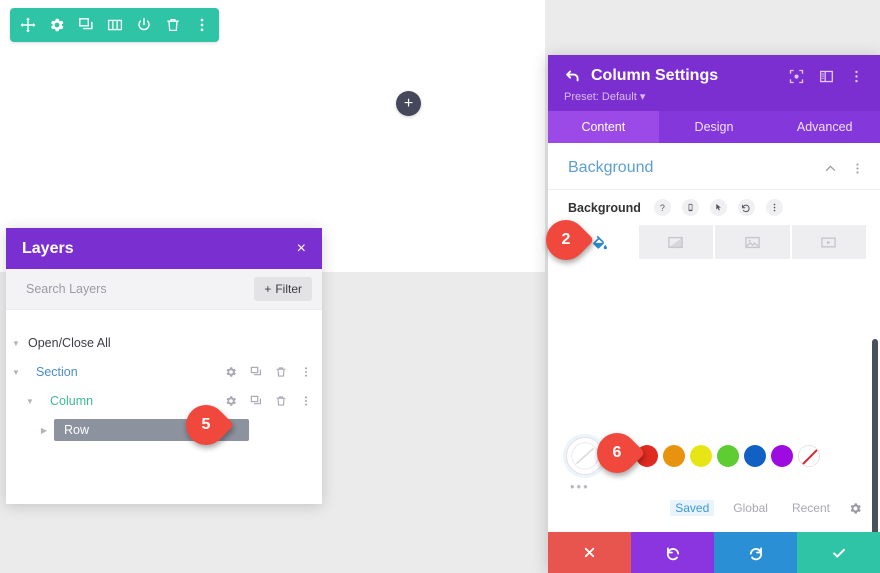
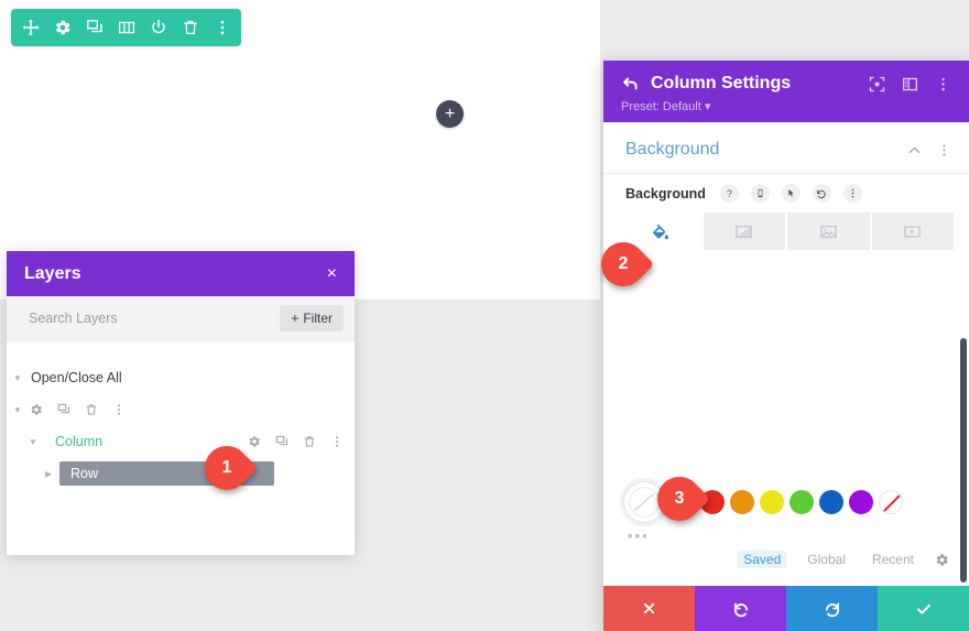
  +
  Layers
  ×
  Search Layers
  +
  Filter
  ▼
  Open/Close All
  ▼
- Section
  ▼
  Column
  ▶
  Row
  Column Settings
  Preset: Default ▾
- Content
- Design
- Advanced
  Background
  Background
  ?
  •••
  Saved
  Global
  Recent
- 5
+ 1
  2
- 6
+ 3
